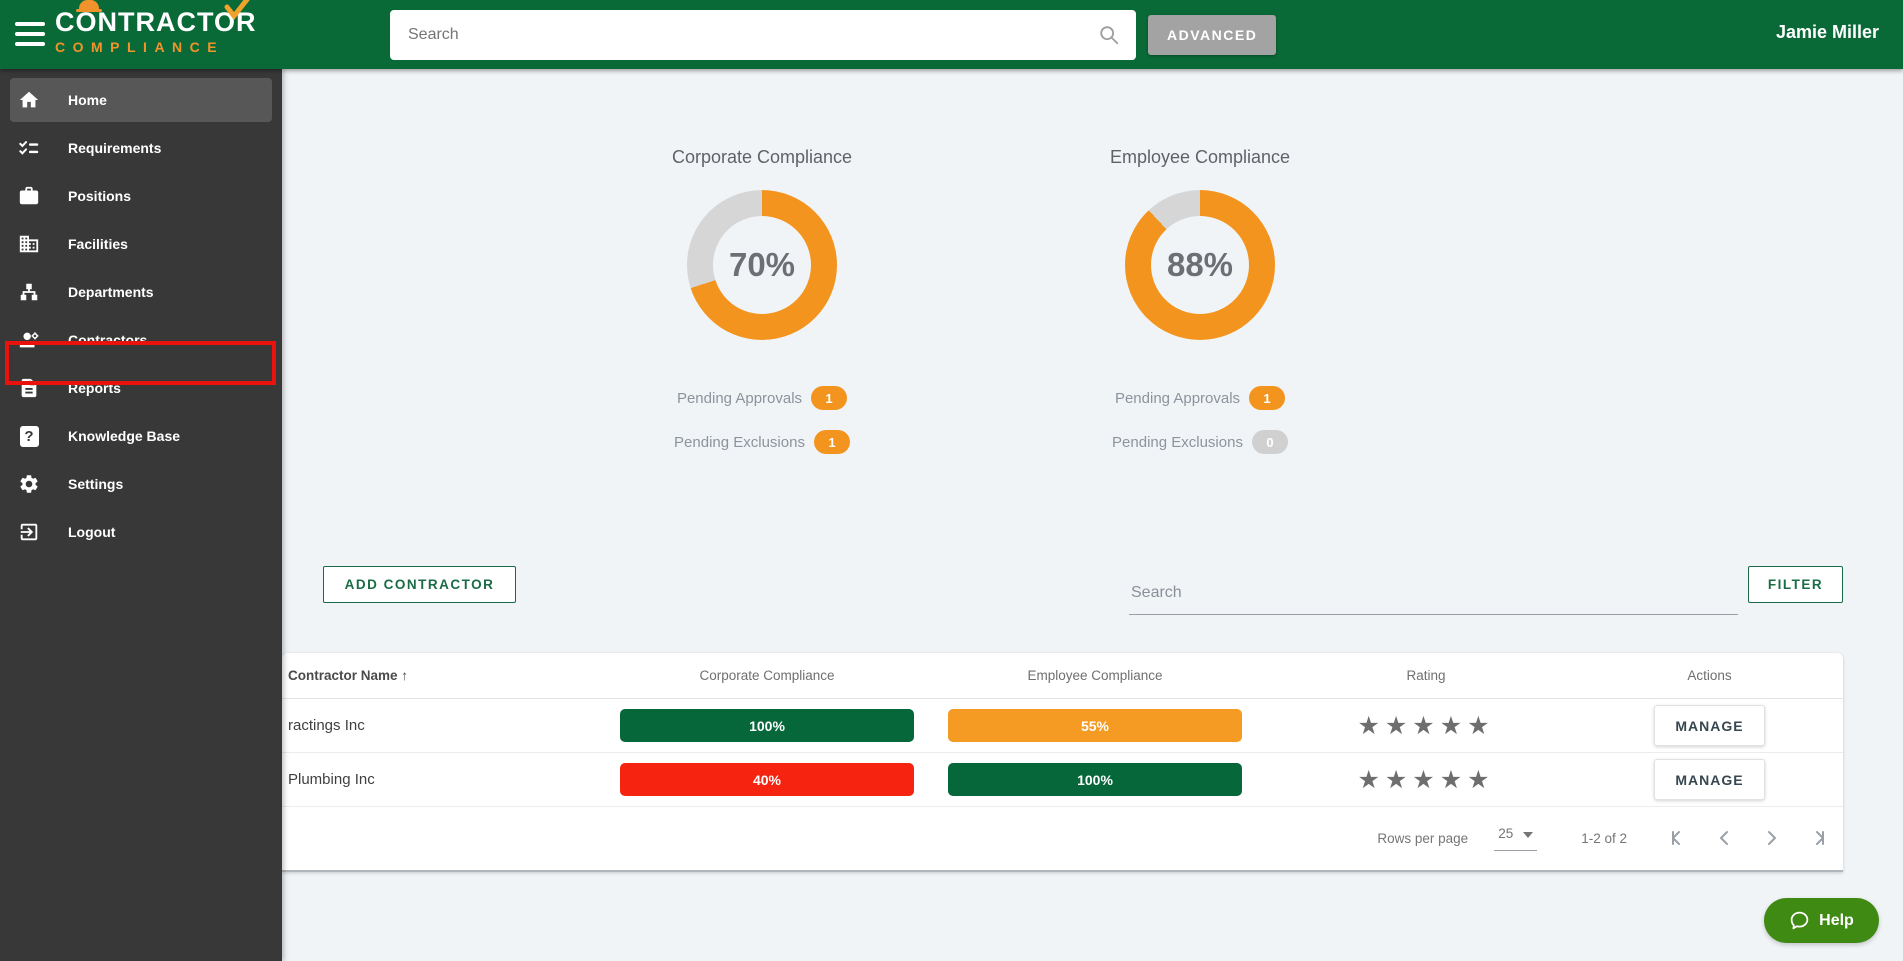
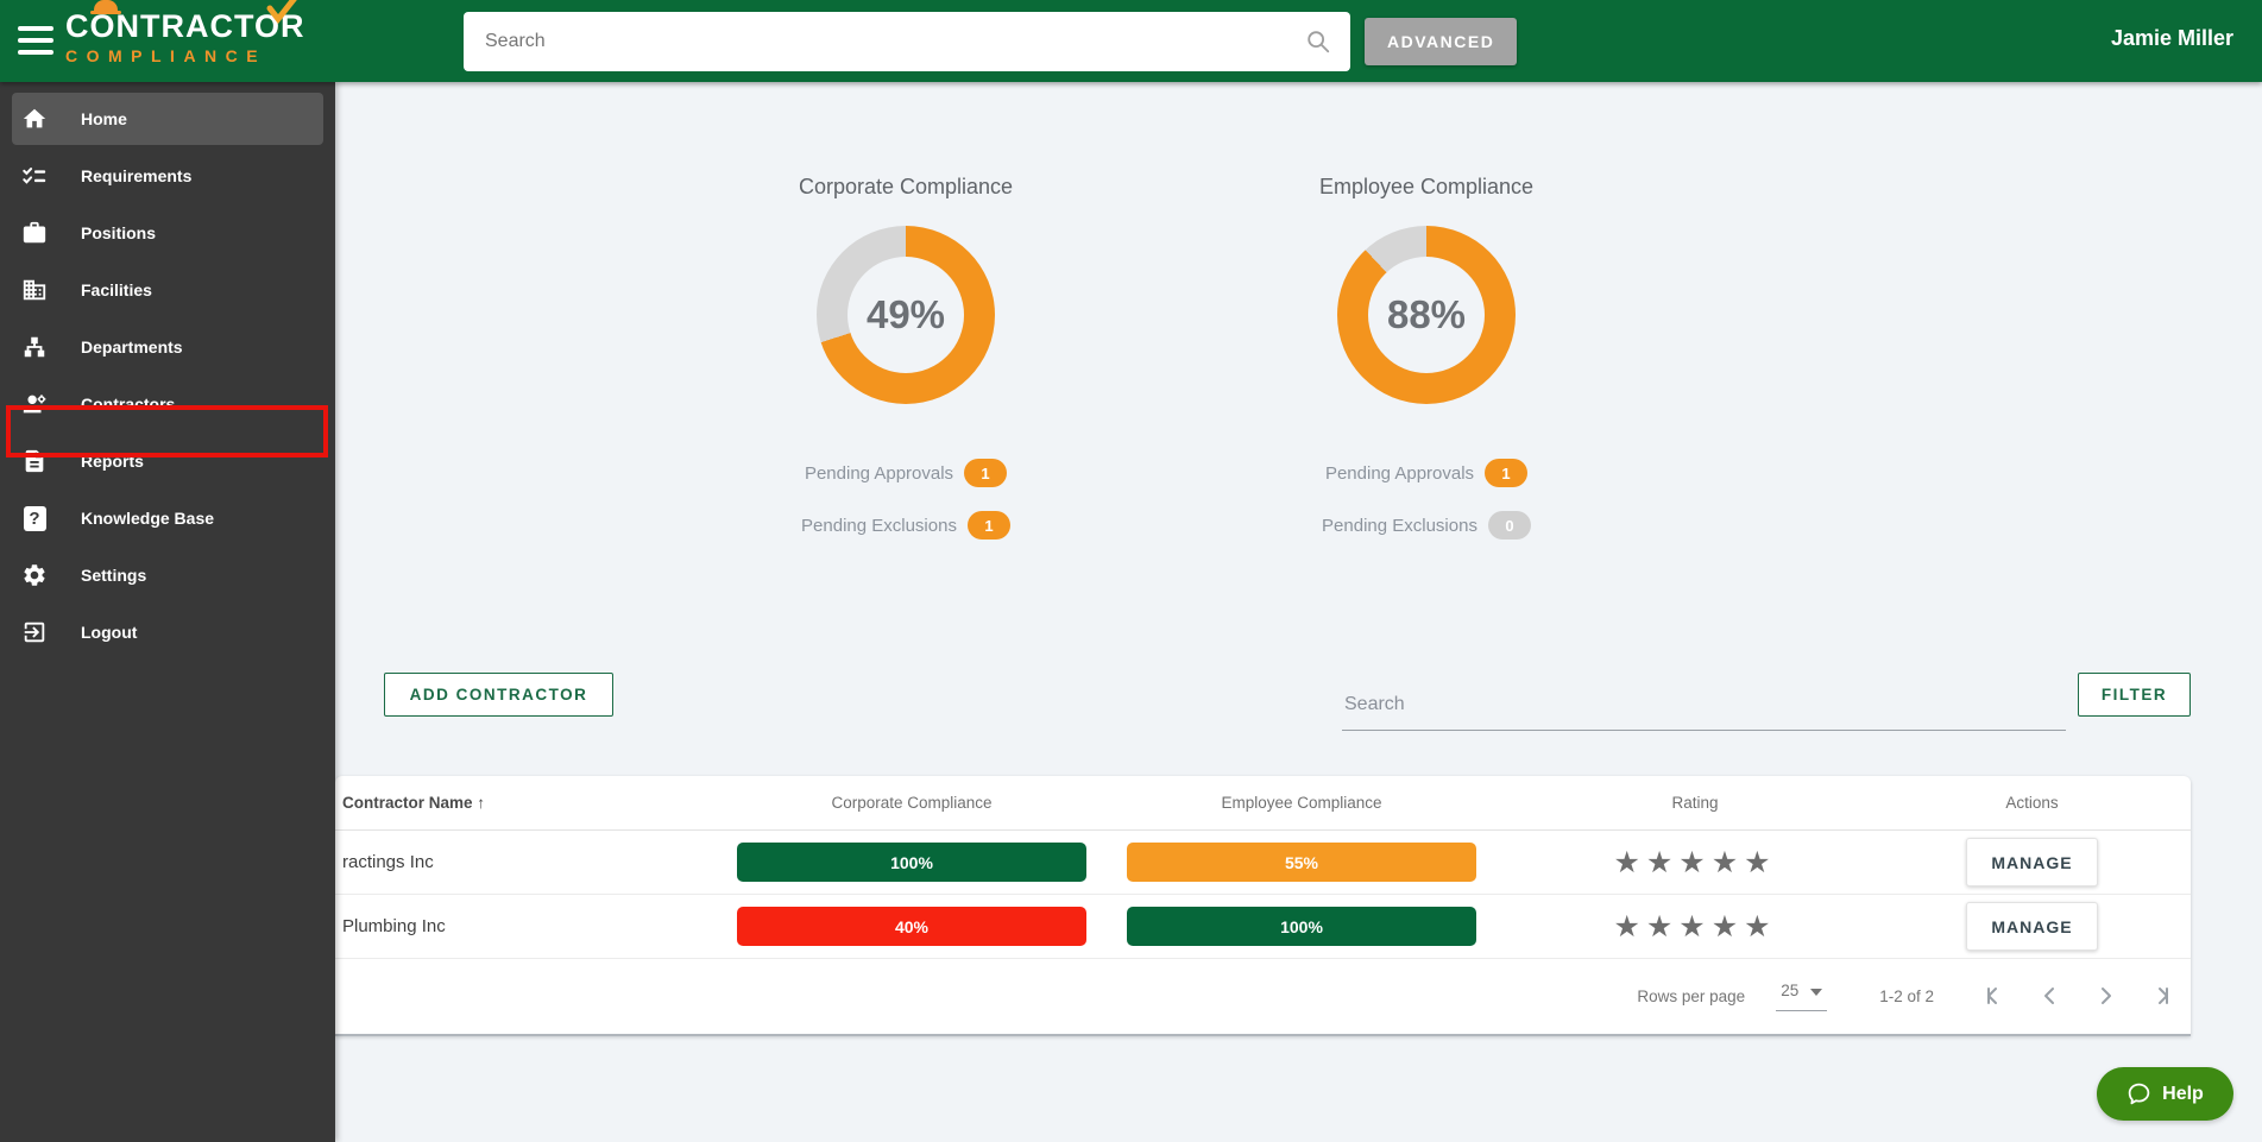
  CONTRACTOR
  COMPLIANCE
  Search
  ADVANCED
  Jamie Miller
  Home
  Requirements
  Positions
  Facilities
  Departments
  Contractors
  Reports
  ?
  Knowledge Base
  Settings
  Logout
  Corporate Compliance
- 70%
+ 49%
  Pending Approvals
  1
  Pending Exclusions
  1
  Employee Compliance
  88%
  Pending Approvals
  1
  Pending Exclusions
  0
  ADD CONTRACTOR
  Search
  FILTER
  Contractor Name ↑
  Corporate Compliance
  Employee Compliance
  Rating
  Actions
  ractings Inc
  100%
  55%
  ★★★★★
  MANAGE
  Plumbing Inc
  40%
  100%
  ★★★★★
  MANAGE
  Rows per page
  25
  1-2 of 2
  Help
